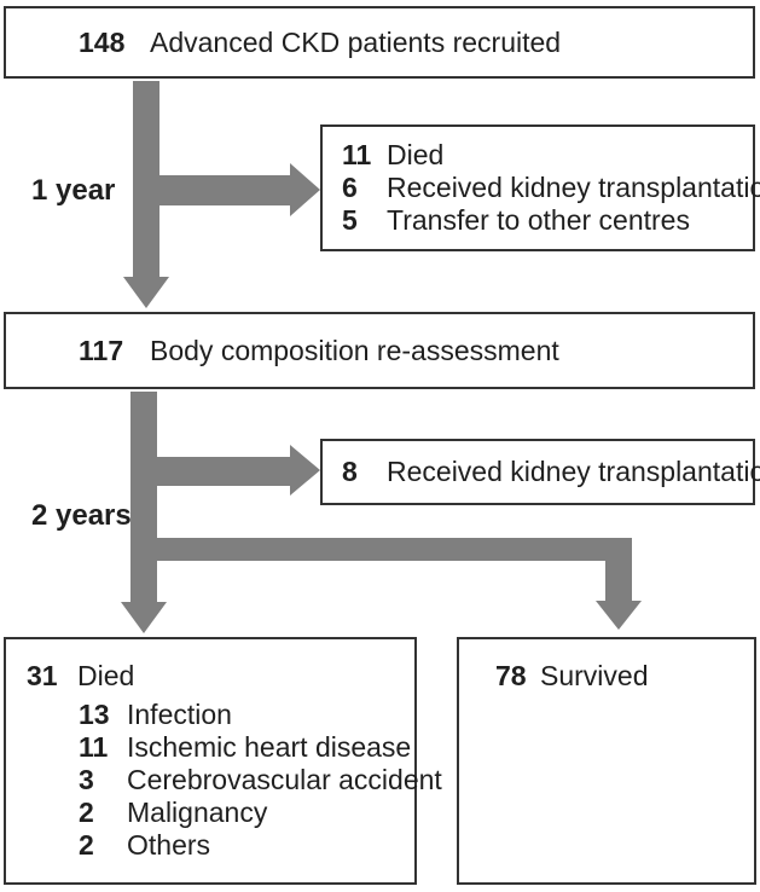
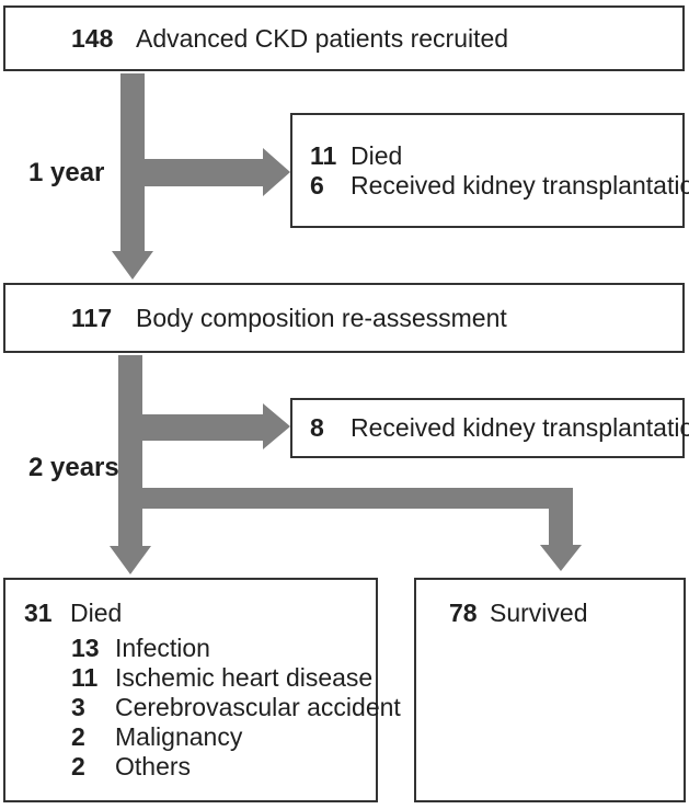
  148
  Advanced CKD patients recruited
  1 year
  11
  Died
  6
  Received kidney transplantatio
- 5
- Transfer to other centres
  117
  Body composition re-assessment
  2 years
  8
  Received kidney transplantatio
  31
  Died
  13
  Infection
  11
  Ischemic heart disease
  3
  Cerebrovascular accident
  2
  Malignancy
  2
  Others
  78
  Survived
